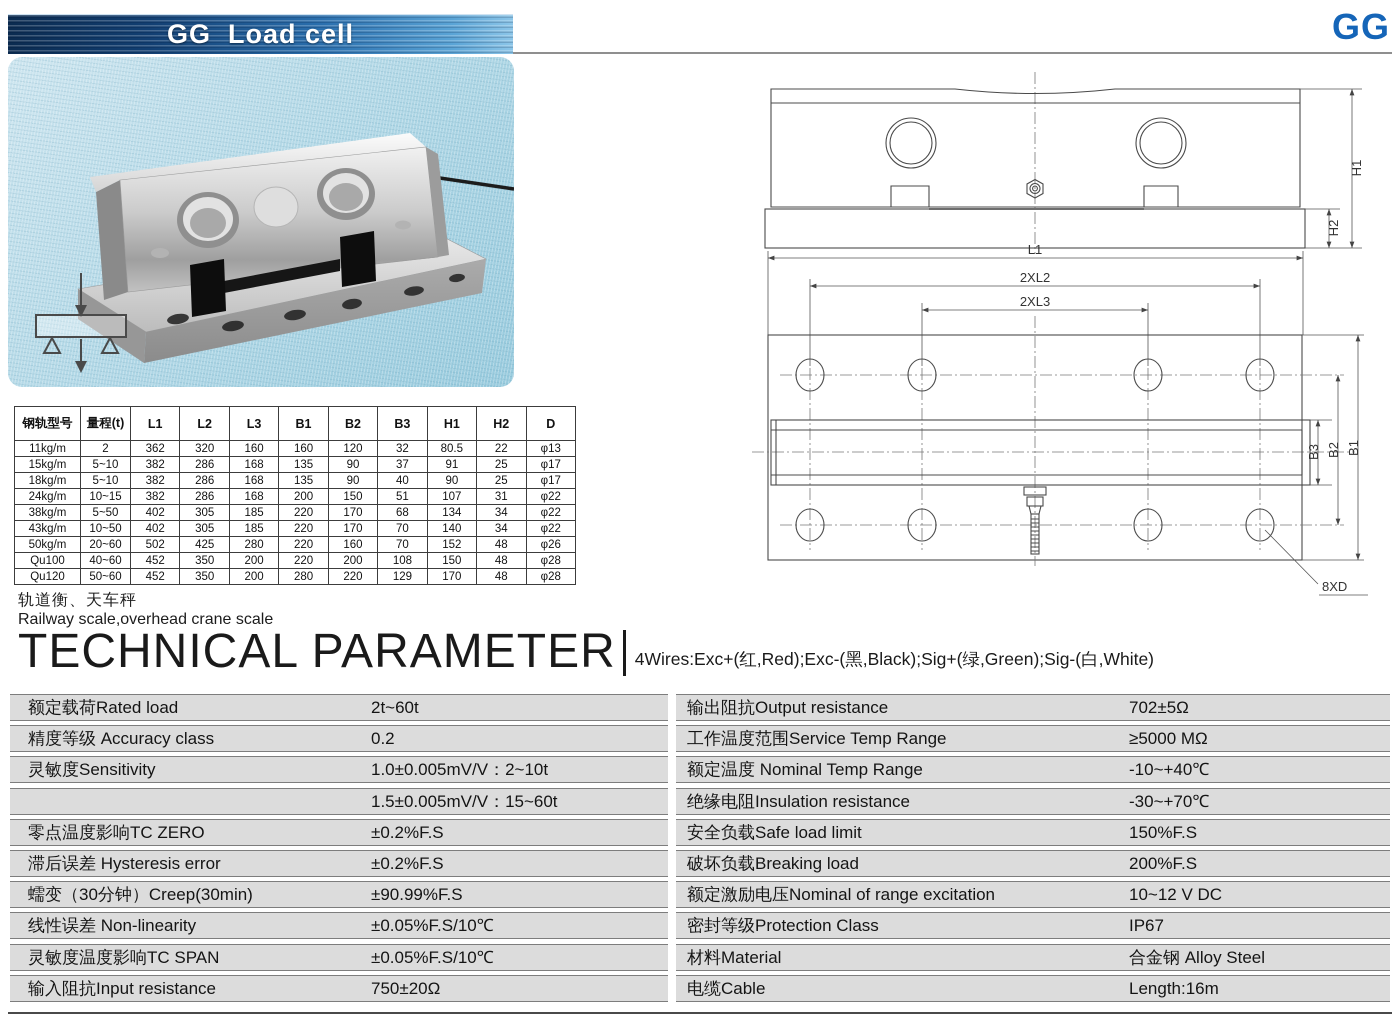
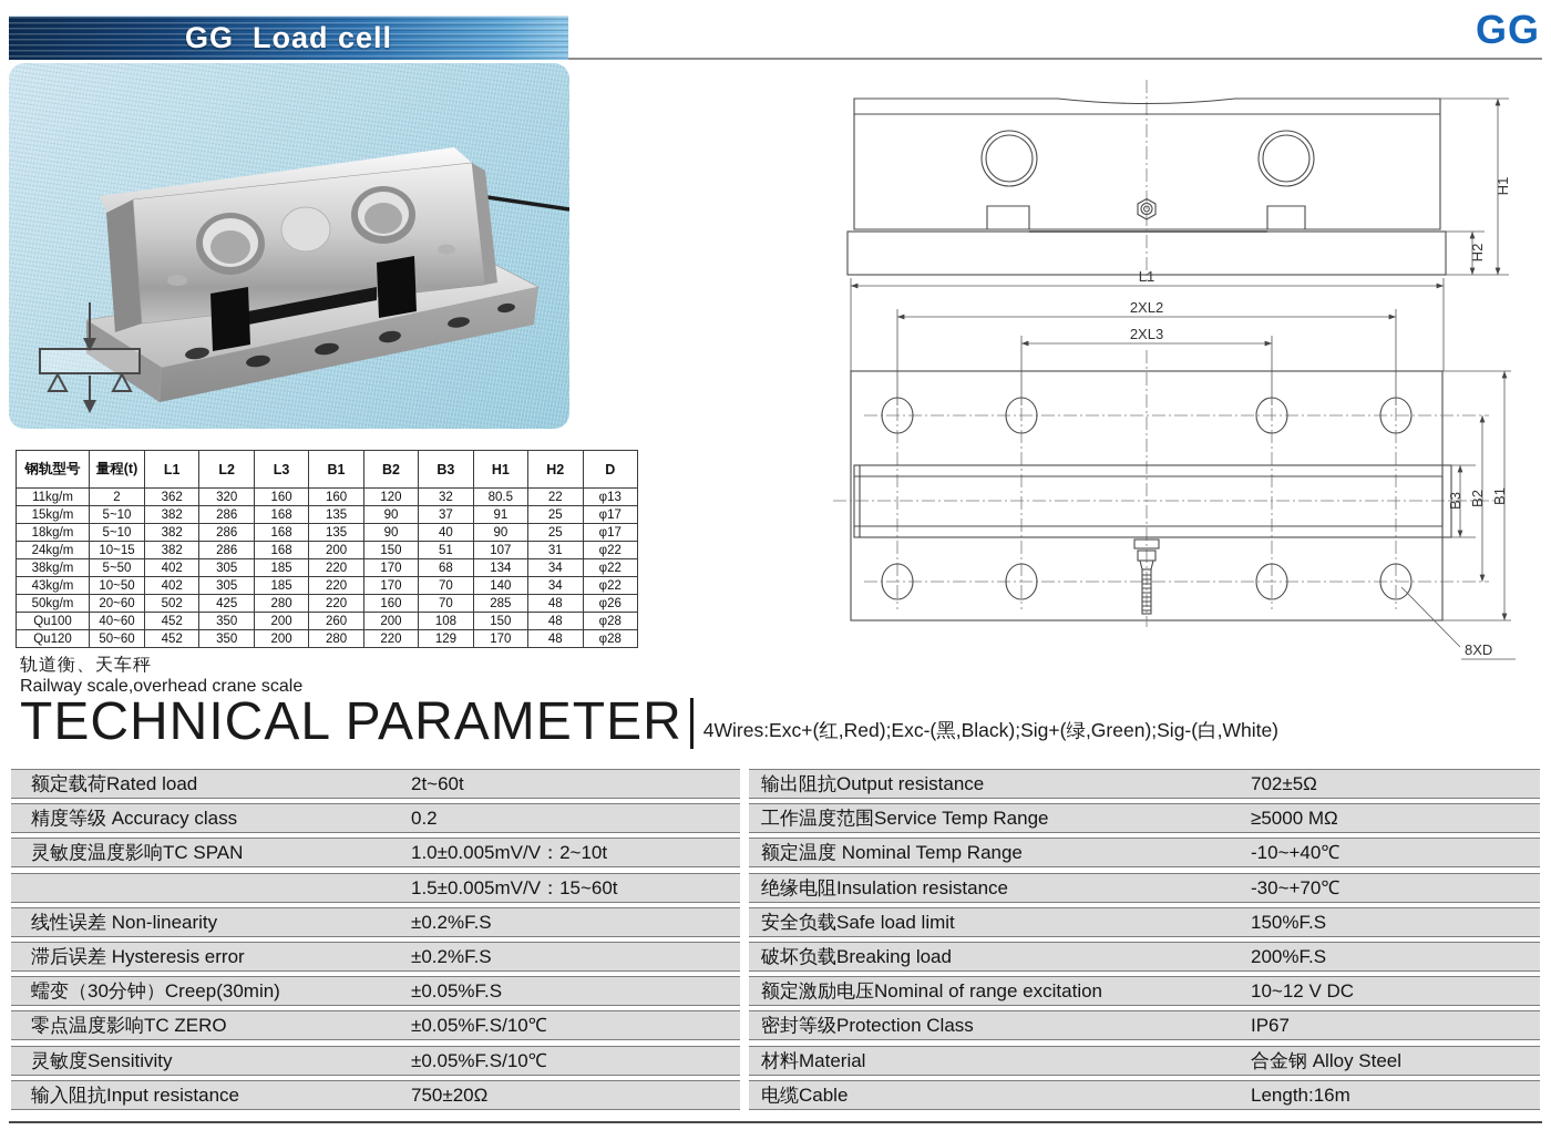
  GG Load cell
  GG
  L1
  2XL2
  2XL3
  8XD
  钢轨型号	量程(t)	L1	L2	L3	B1	B2	B3	H1	H2	D
  11kg/m	2	362	320	160	160	120	32	80.5	22	φ13
  15kg/m	5~10	382	286	168	135	90	37	91	25	φ17
  18kg/m	5~10	382	286	168	135	90	40	90	25	φ17
  24kg/m	10~15	382	286	168	200	150	51	107	31	φ22
  38kg/m	5~50	402	305	185	220	170	68	134	34	φ22
  43kg/m	10~50	402	305	185	220	170	70	140	34	φ22
- 50kg/m	20~60	502	425	280	220	160	70	152	48	φ26
+ 50kg/m	20~60	502	425	280	220	160	70	285	48	φ26
- Qu100	40~60	452	350	200	220	200	108	150	48	φ28
+ Qu100	40~60	452	350	200	260	200	108	150	48	φ28
  Qu120	50~60	452	350	200	280	220	129	170	48	φ28
  轨道衡、天车秤
  Railway scale,overhead crane scale
  TECHNICAL PARAMETER
  4Wires:Exc+(红,Red);Exc-(黑,Black);Sig+(绿,Green);Sig-(白,White)
  额定载荷Rated load
  2t~60t
  输出阻抗Output resistance
  702±5Ω
  精度等级 Accuracy class
  0.2
  工作温度范围Service Temp Range
  ≥5000 MΩ
- 灵敏度Sensitivity
+ 灵敏度温度影响TC SPAN
  1.0±0.005mV/V：2~10t
  额定温度 Nominal Temp Range
  -10~+40℃
  1.5±0.005mV/V：15~60t
  绝缘电阻Insulation resistance
  -30~+70℃
- 零点温度影响TC ZERO
+ 线性误差 Non-linearity
  ±0.2%F.S
  安全负载Safe load limit
  150%F.S
  滞后误差 Hysteresis error
  ±0.2%F.S
  破坏负载Breaking load
  200%F.S
  蠕变（30分钟）Creep(30min)
- ±90.99%F.S
+ ±0.05%F.S
  额定激励电压Nominal of range excitation
  10~12 V DC
- 线性误差 Non-linearity
+ 零点温度影响TC ZERO
  ±0.05%F.S/10℃
  密封等级Protection Class
  IP67
- 灵敏度温度影响TC SPAN
+ 灵敏度Sensitivity
  ±0.05%F.S/10℃
  材料Material
  合金钢 Alloy Steel
  输入阻抗Input resistance
  750±20Ω
  电缆Cable
  Length:16m
